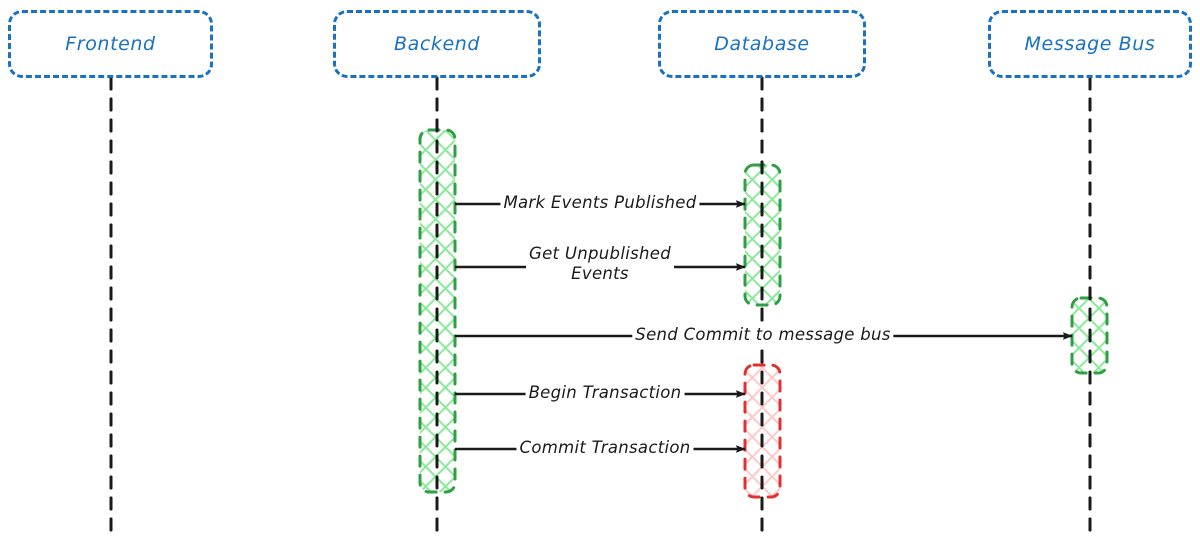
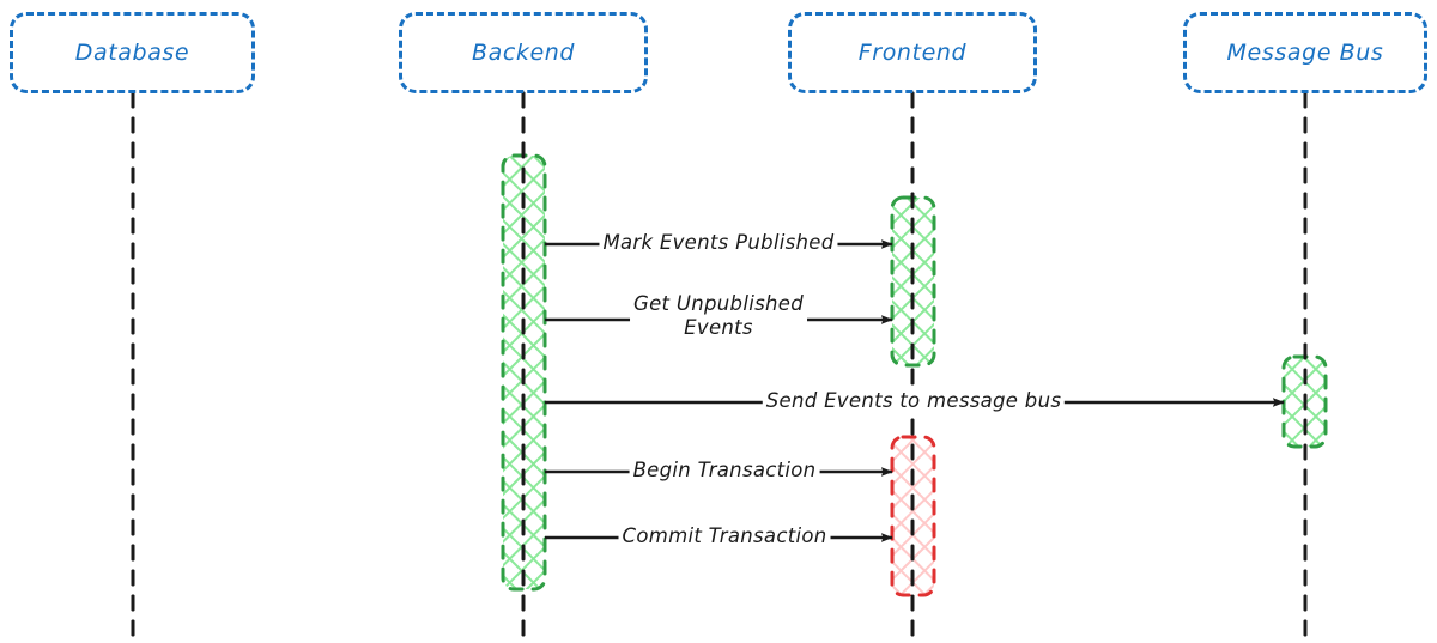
- Frontend
+ Database
  Backend
- Database
+ Frontend
  Message Bus
  Mark Events Published
  Get Unpublished
  Events
- Send Commit to message bus
+ Send Events to message bus
  Begin Transaction
  Commit Transaction
